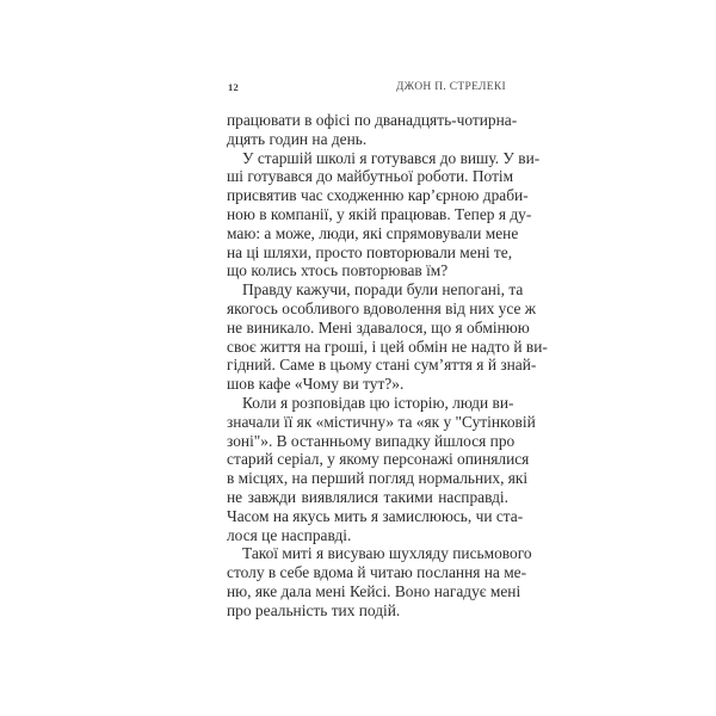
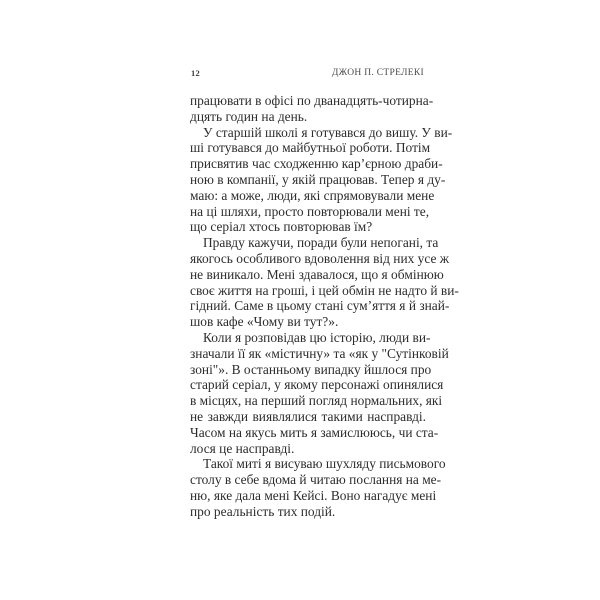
  12
  ДЖОН П. СТРЕЛЕКІ
  працювати в офісі по дванадцять-чотирна-
  дцять годин на день.
  У старшій школі я готувався до вишу. У ви-
  ші готувався до майбутньої роботи. Потім
  присвятив час сходженню кар’єрною драби-
  ною в компанії, у якій працював. Тепер я ду-
  маю: а може, люди, які спрямовували мене
  на ці шляхи, просто повторювали мені те,
- що колись хтось повторював їм?
+ що серіал хтось повторював їм?
  Правду кажучи, поради були непогані, та
  якогось особливого вдоволення від них усе ж
  не виникало. Мені здавалося, що я обмінюю
  своє життя на гроші, і цей обмін не надто й ви-
  гідний. Саме в цьому стані сум’яття я й знай-
  шов кафе «Чому ви тут?».
  Коли я розповідав цю історію, люди ви-
  значали її як «містичну» та «як у "Сутінковій
  зоні"». В останньому випадку йшлося про
  старий серіал, у якому персонажі опинялися
  в місцях, на перший погляд нормальних, які
  не завжди виявлялися такими насправді.
  Часом на якусь мить я замислююсь, чи ста-
  лося це насправді.
  Такої миті я висуваю шухляду письмового
  столу в себе вдома й читаю послання на ме-
  ню, яке дала мені Кейсі. Воно нагадує мені
  про реальність тих подій.
